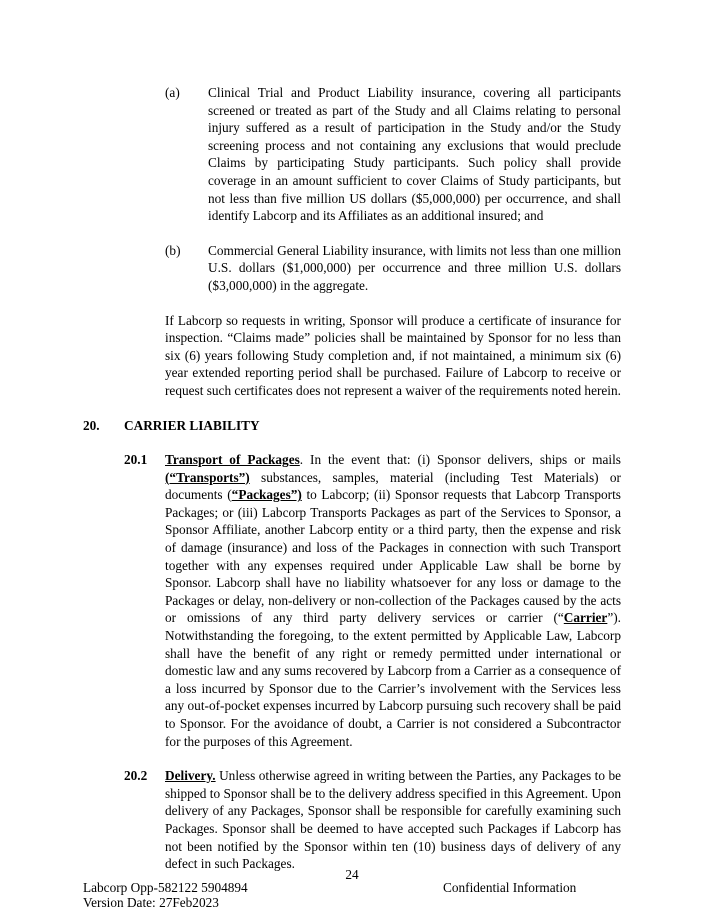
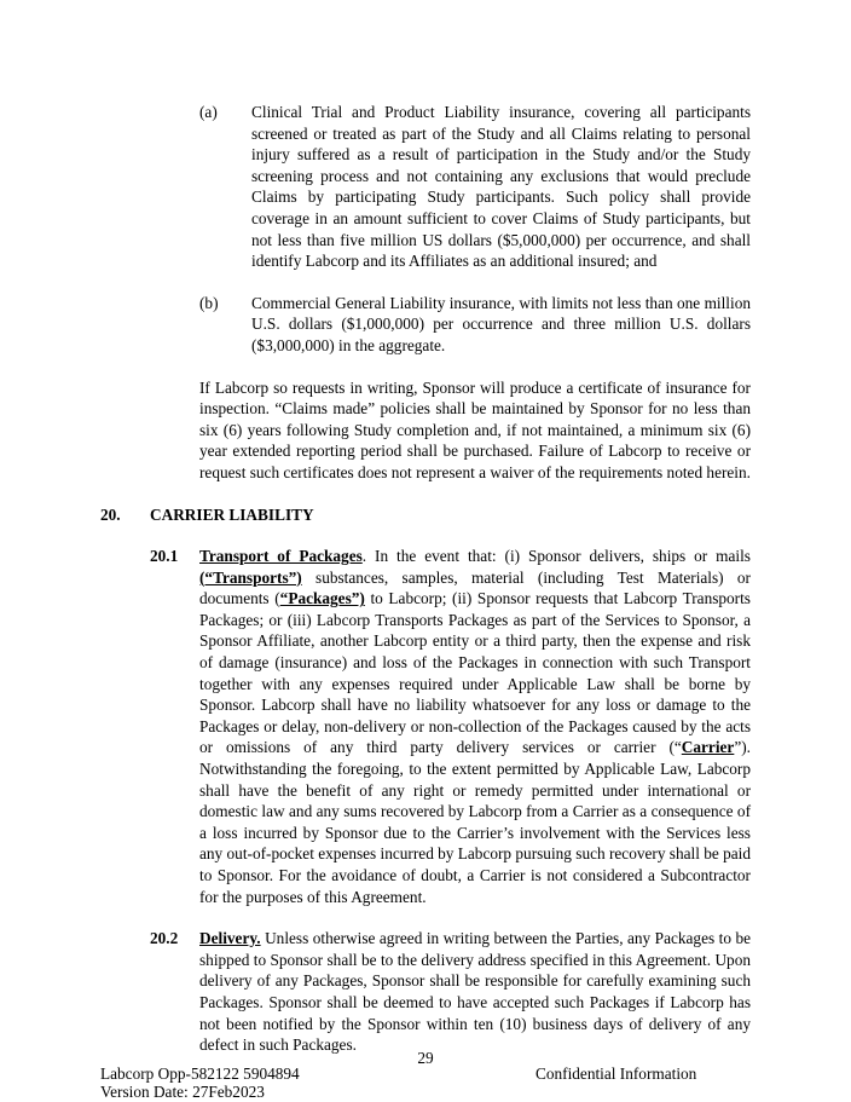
  (a)
  Clinical Trial and Product Liability insurance, covering all participants screened or treated as part of the Study and all Claims relating to personal injury suffered as a result of participation in the Study and/or the Study screening process and not containing any exclusions that would preclude Claims by participating Study participants. Such policy shall provide coverage in an amount sufficient to cover Claims of Study participants, but not less than five million US dollars ($5,000,000) per occurrence, and shall identify Labcorp and its Affiliates as an additional insured; and
  (b)
  Commercial General Liability insurance, with limits not less than one million U.S. dollars ($1,000,000) per occurrence and three million U.S. dollars ($3,000,000) in the aggregate.
  If Labcorp so requests in writing, Sponsor will produce a certificate of insurance for inspection. “Claims made” policies shall be maintained by Sponsor for no less than six (6) years following Study completion and, if not maintained, a minimum six (6) year extended reporting period shall be purchased. Failure of Labcorp to receive or request such certificates does not represent a waiver of the requirements noted herein.
  20.
  CARRIER LIABILITY
  20.1
  Transport of Packages. In the event that: (i) Sponsor delivers, ships or mails (“Transports”) substances, samples, material (including Test Materials) or documents (“Packages”) to Labcorp; (ii) Sponsor requests that Labcorp Transports Packages; or (iii) Labcorp Transports Packages as part of the Services to Sponsor, a Sponsor Affiliate, another Labcorp entity or a third party, then the expense and risk of damage (insurance) and loss of the Packages in connection with such Transport together with any expenses required under Applicable Law shall be borne by Sponsor. Labcorp shall have no liability whatsoever for any loss or damage to the Packages or delay, non-delivery or non-collection of the Packages caused by the acts or omissions of any third party delivery services or carrier (“Carrier”). Notwithstanding the foregoing, to the extent permitted by Applicable Law, Labcorp shall have the benefit of any right or remedy permitted under international or domestic law and any sums recovered by Labcorp from a Carrier as a consequence of a loss incurred by Sponsor due to the Carrier’s involvement with the Services less any out-of-pocket expenses incurred by Labcorp pursuing such recovery shall be paid to Sponsor. For the avoidance of doubt, a Carrier is not considered a Subcontractor for the purposes of this Agreement.
  20.2
  Delivery. Unless otherwise agreed in writing between the Parties, any Packages to be shipped to Sponsor shall be to the delivery address specified in this Agreement. Upon delivery of any Packages, Sponsor shall be responsible for carefully examining such Packages. Sponsor shall be deemed to have accepted such Packages if Labcorp has not been notified by the Sponsor within ten (10) business days of delivery of any defect in such Packages.
- 24
+ 29
  Labcorp Opp-582122 5904894
  Version Date: 27Feb2023
  Confidential Information
